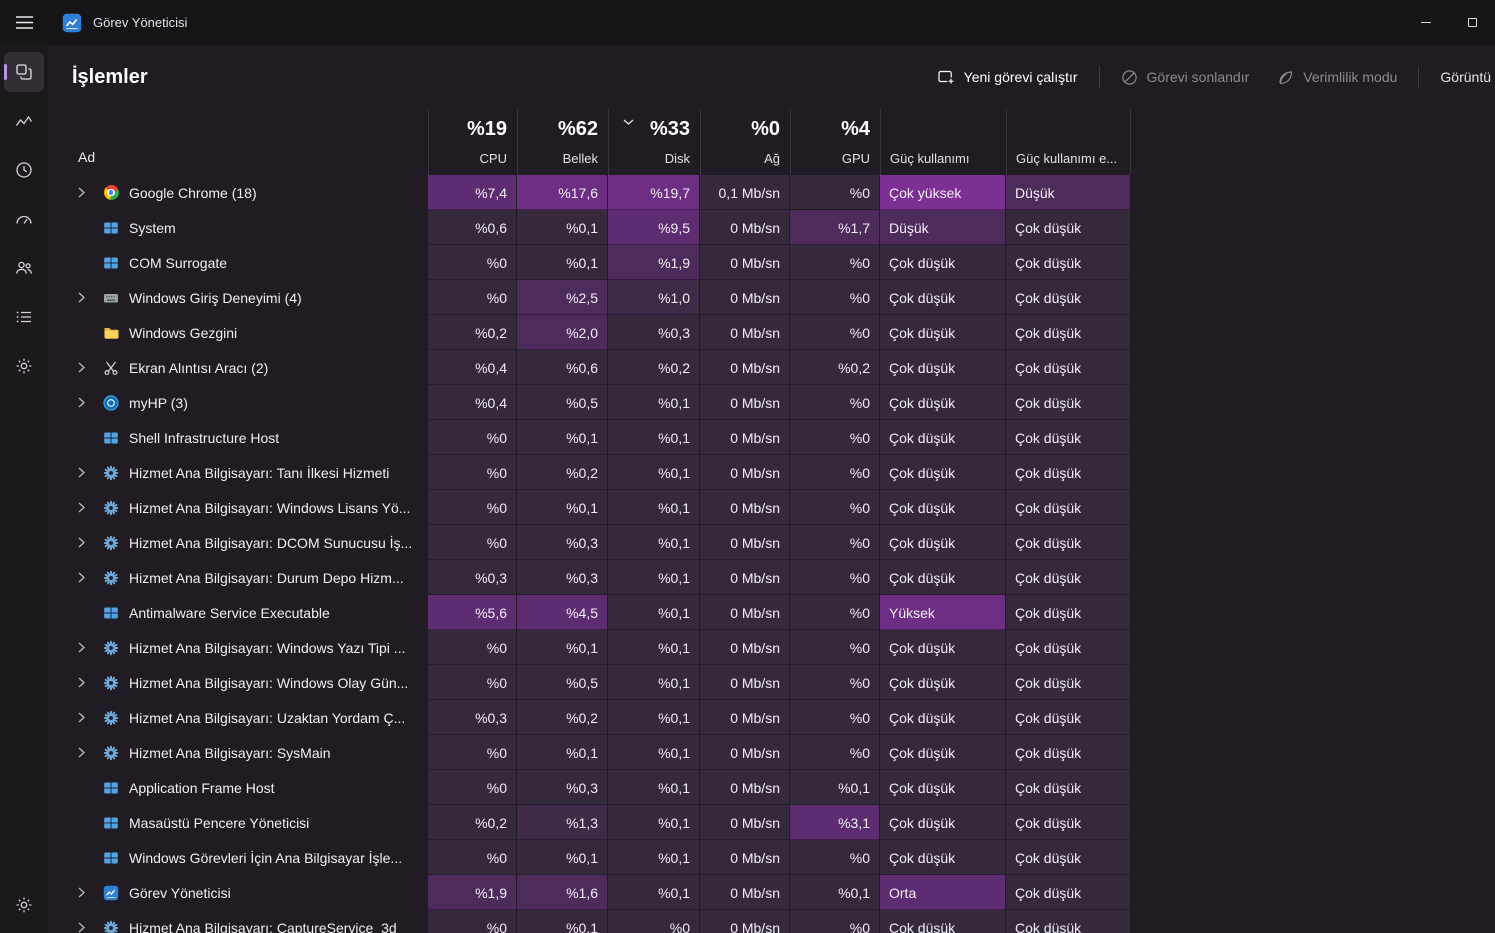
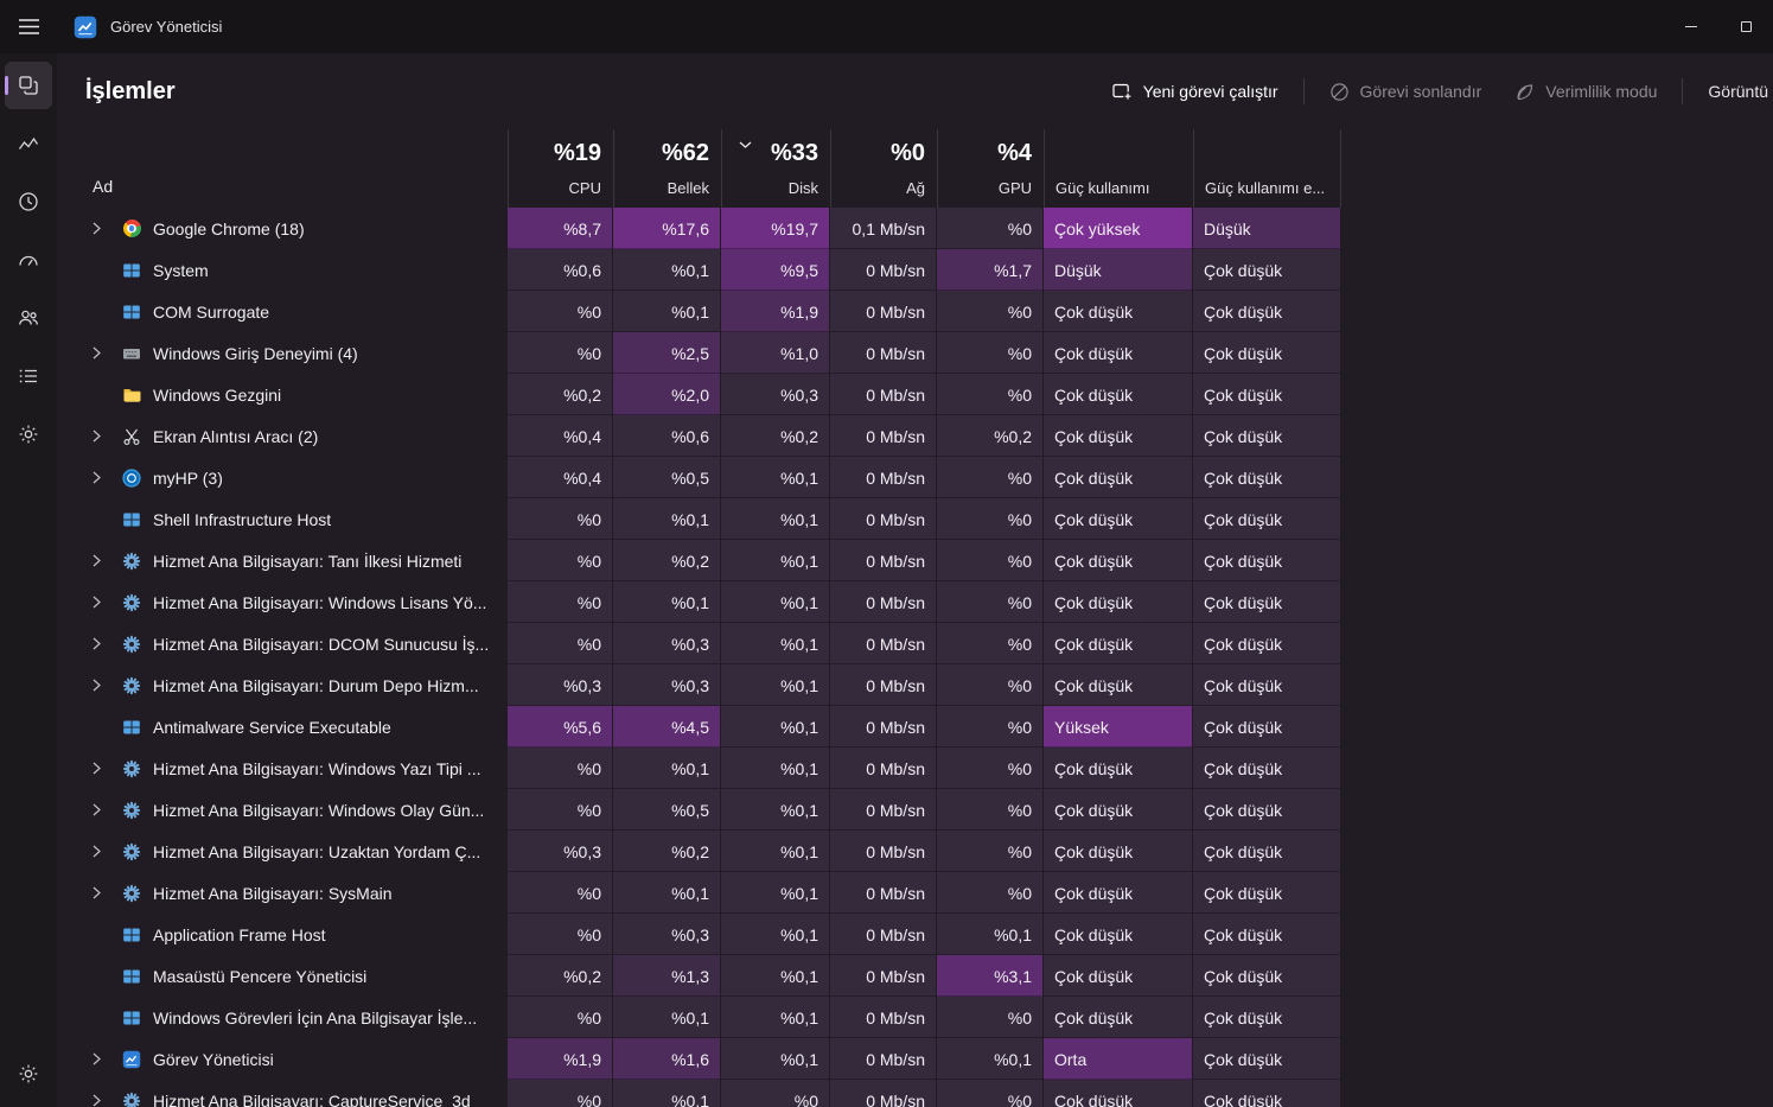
  Görev Yöneticisi
  İşlemler
  Yeni görevi çalıştır
  Görevi sonlandır
  Verimlilik modu
  Görüntü
  Ad
  %19
  CPU
  %62
  Bellek
  %33
  Disk
  %0
  Ağ
  %4
  GPU
  Güç kullanımı
  Güç kullanımı e...
  Google Chrome (18)
- %7,4
+ %8,7
  %17,6
  %19,7
  0,1 Mb/sn
  %0
  Çok yüksek
  Düşük
  System
  %0,6
  %0,1
  %9,5
  0 Mb/sn
  %1,7
  Düşük
  Çok düşük
  COM Surrogate
  %0
  %0,1
  %1,9
  0 Mb/sn
  %0
  Çok düşük
  Çok düşük
  Windows Giriş Deneyimi (4)
  %0
  %2,5
  %1,0
  0 Mb/sn
  %0
  Çok düşük
  Çok düşük
  Windows Gezgini
  %0,2
  %2,0
  %0,3
  0 Mb/sn
  %0
  Çok düşük
  Çok düşük
  Ekran Alıntısı Aracı (2)
  %0,4
  %0,6
  %0,2
  0 Mb/sn
  %0,2
  Çok düşük
  Çok düşük
  myHP (3)
  %0,4
  %0,5
  %0,1
  0 Mb/sn
  %0
  Çok düşük
  Çok düşük
  Shell Infrastructure Host
  %0
  %0,1
  %0,1
  0 Mb/sn
  %0
  Çok düşük
  Çok düşük
  Hizmet Ana Bilgisayarı: Tanı İlkesi Hizmeti
  %0
  %0,2
  %0,1
  0 Mb/sn
  %0
  Çok düşük
  Çok düşük
  Hizmet Ana Bilgisayarı: Windows Lisans Yö...
  %0
  %0,1
  %0,1
  0 Mb/sn
  %0
  Çok düşük
  Çok düşük
  Hizmet Ana Bilgisayarı: DCOM Sunucusu İş...
  %0
  %0,3
  %0,1
  0 Mb/sn
  %0
  Çok düşük
  Çok düşük
  Hizmet Ana Bilgisayarı: Durum Depo Hizm...
  %0,3
  %0,3
  %0,1
  0 Mb/sn
  %0
  Çok düşük
  Çok düşük
  Antimalware Service Executable
  %5,6
  %4,5
  %0,1
  0 Mb/sn
  %0
  Yüksek
  Çok düşük
  Hizmet Ana Bilgisayarı: Windows Yazı Tipi ...
  %0
  %0,1
  %0,1
  0 Mb/sn
  %0
  Çok düşük
  Çok düşük
  Hizmet Ana Bilgisayarı: Windows Olay Gün...
  %0
  %0,5
  %0,1
  0 Mb/sn
  %0
  Çok düşük
  Çok düşük
  Hizmet Ana Bilgisayarı: Uzaktan Yordam Ç...
  %0,3
  %0,2
  %0,1
  0 Mb/sn
  %0
  Çok düşük
  Çok düşük
  Hizmet Ana Bilgisayarı: SysMain
  %0
  %0,1
  %0,1
  0 Mb/sn
  %0
  Çok düşük
  Çok düşük
  Application Frame Host
  %0
  %0,3
  %0,1
  0 Mb/sn
  %0,1
  Çok düşük
  Çok düşük
  Masaüstü Pencere Yöneticisi
  %0,2
  %1,3
  %0,1
  0 Mb/sn
  %3,1
  Çok düşük
  Çok düşük
  Windows Görevleri İçin Ana Bilgisayar İşle...
  %0
  %0,1
  %0,1
  0 Mb/sn
  %0
  Çok düşük
  Çok düşük
  Görev Yöneticisi
  %1,9
  %1,6
  %0,1
  0 Mb/sn
  %0,1
  Orta
  Çok düşük
  Hizmet Ana Bilgisayarı: CaptureService_3d
  %0
  %0,1
  %0
  0 Mb/sn
  %0
  Çok düşük
  Çok düşük
